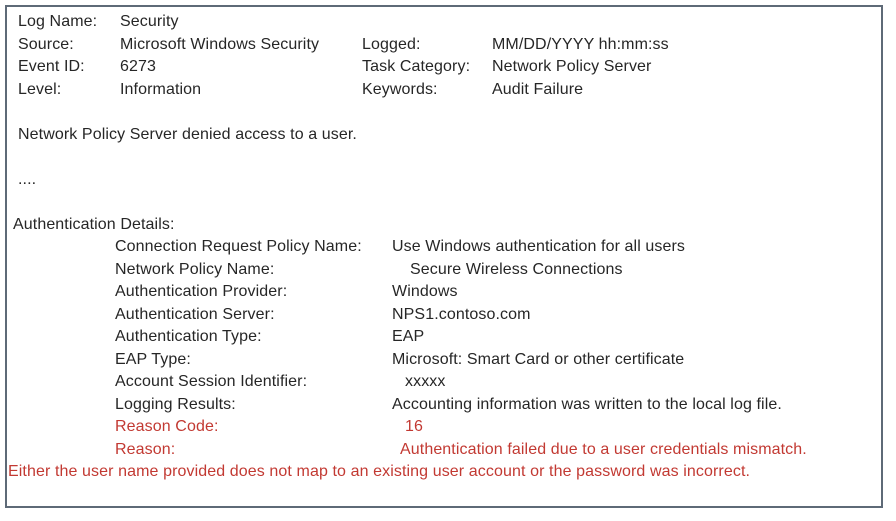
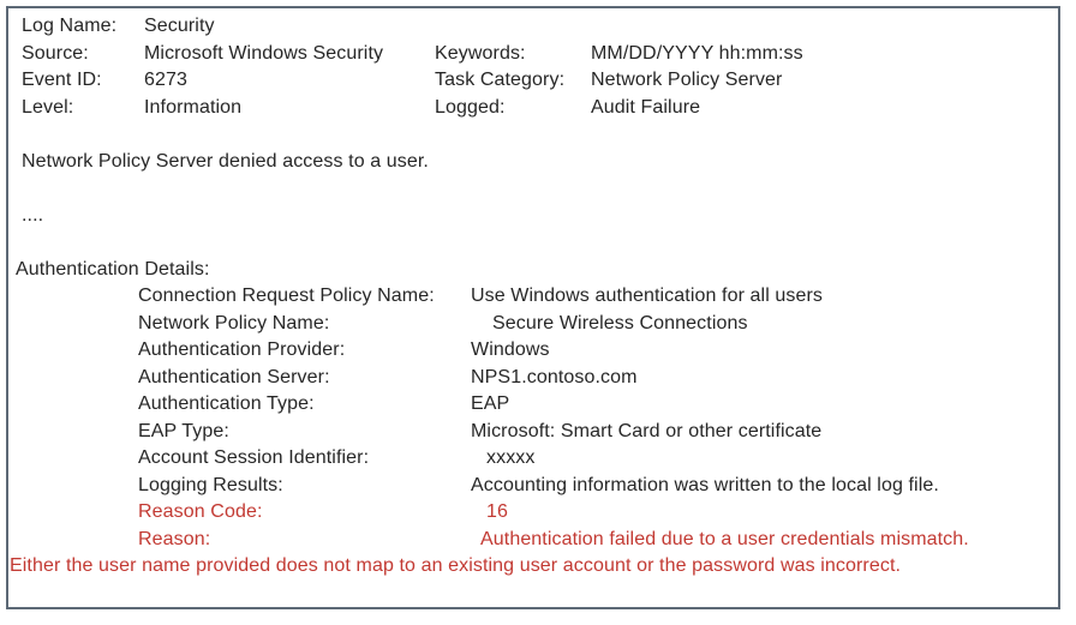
  Log Name:
  Security
  Source:
  Microsoft Windows Security
- Logged:
+ Keywords:
  MM/DD/YYYY hh:mm:ss
  Event ID:
  6273
  Task Category:
  Network Policy Server
  Level:
  Information
- Keywords:
+ Logged:
  Audit Failure
  Network Policy Server denied access to a user.
  ....
  Authentication Details:
  Connection Request Policy Name:
  Use Windows authentication for all users
  Network Policy Name:
  Secure Wireless Connections
  Authentication Provider:
  Windows
  Authentication Server:
  NPS1.contoso.com
  Authentication Type:
  EAP
  EAP Type:
  Microsoft: Smart Card or other certificate
  Account Session Identifier:
  xxxxx
  Logging Results:
  Accounting information was written to the local log file.
  Reason Code:
  16
  Reason:
  Authentication failed due to a user credentials mismatch.
  Either the user name provided does not map to an existing user account or the password was incorrect.
